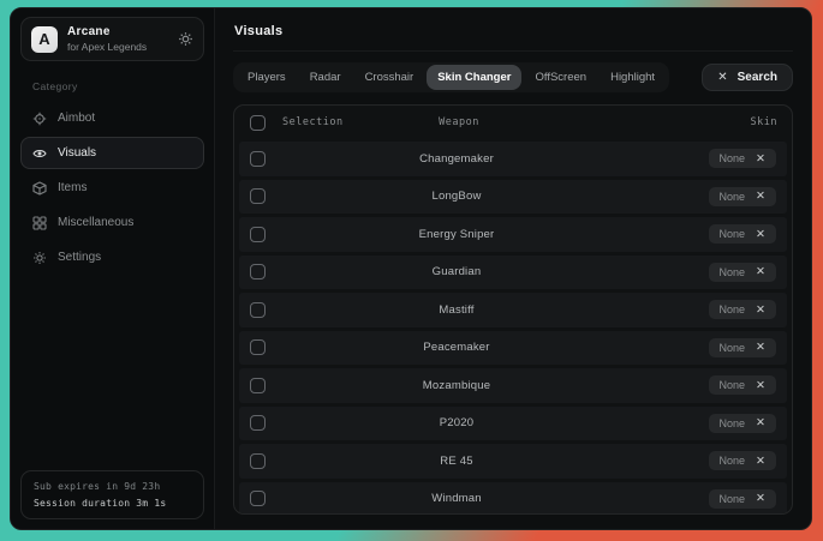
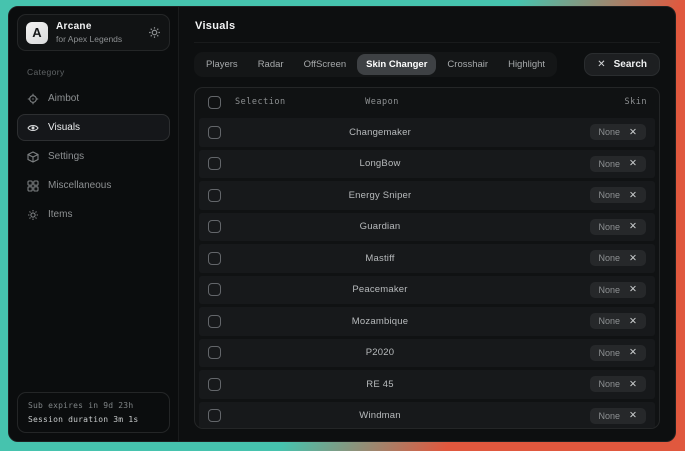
  A
  Arcane
  for Apex Legends
  Category
  Aimbot
  Visuals
- Items
+ Settings
  Miscellaneous
- Settings
+ Items
  Sub expires in 9d 23h
  Session duration 3m 1s
  Visuals
  Players
  Radar
- Crosshair
+ OffScreen
  Skin Changer
- OffScreen
+ Crosshair
  Highlight
  ✕
  Search
  Selection
  Weapon
  Skin
  Changemaker
  None
  ✕
  LongBow
  None
  ✕
  Energy Sniper
  None
  ✕
  Guardian
  None
  ✕
  Mastiff
  None
  ✕
  Peacemaker
  None
  ✕
  Mozambique
  None
  ✕
  P2020
  None
  ✕
  RE 45
  None
  ✕
  Windman
  None
  ✕
